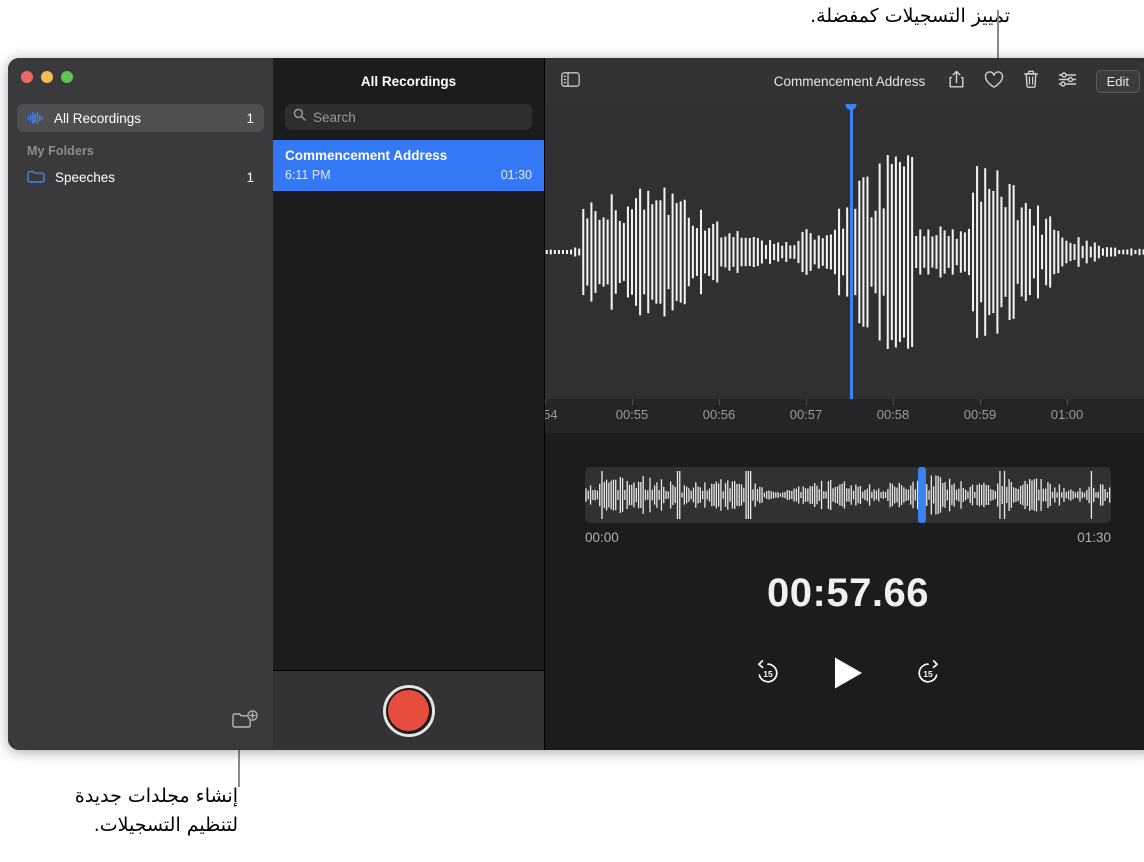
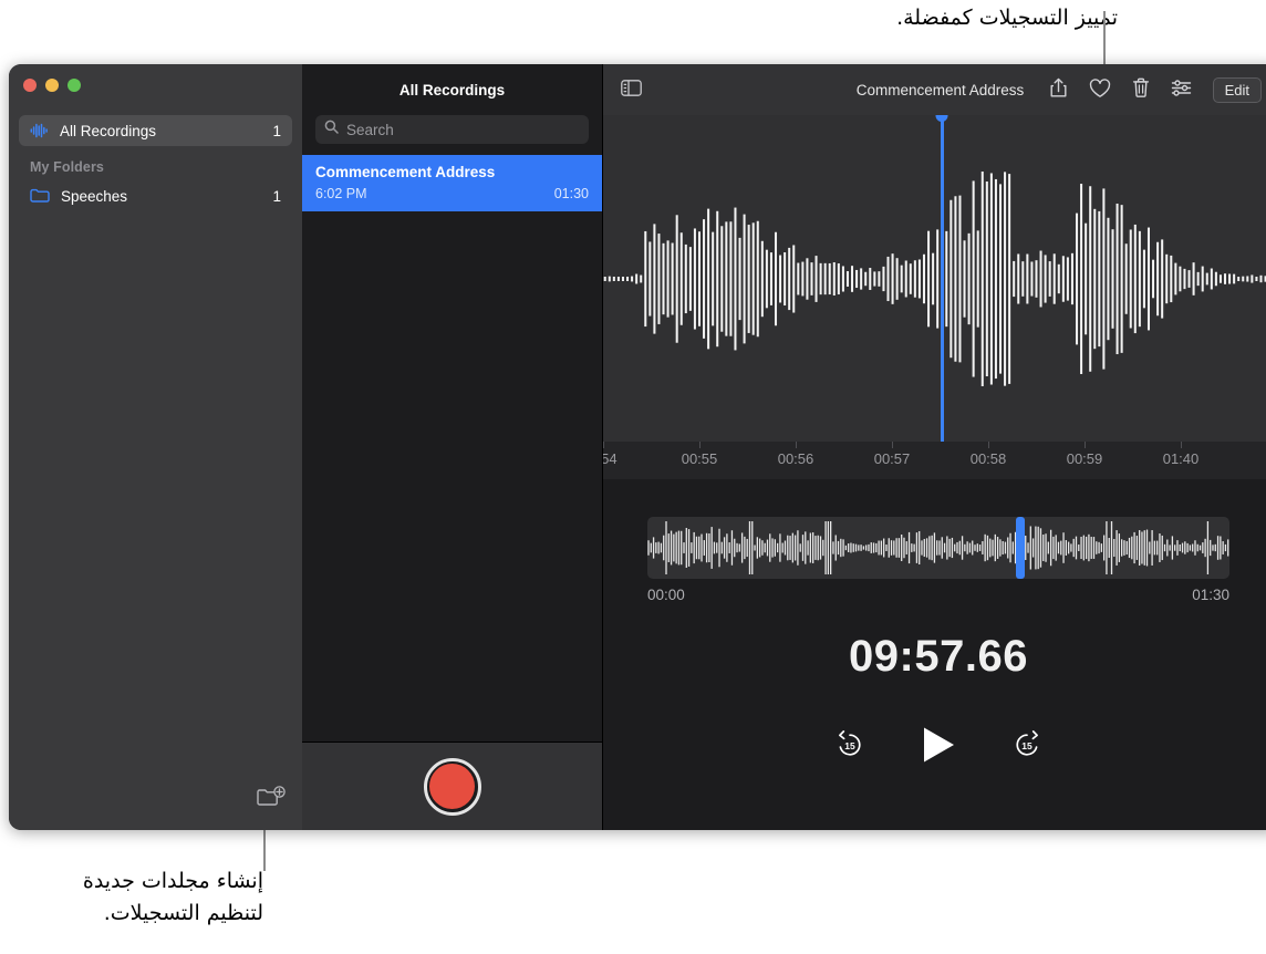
  تمييز التسجيلات كمفضلة.
  إنشاء مجلدات جديدة
  لتنظيم التسجيلات.
  All Recordings
  1
  My Folders
  Speeches
  1
  All Recordings
  Search
  Commencement Address
- 6:11 PM
+ 6:02 PM
  01:30
  Commencement Address
  Edit
  00:55
  00:56
  00:57
  00:58
  00:59
- 01:00
+ 01:40
  00:00
  01:30
- 00:57.66
+ 09:57.66
  15
  15
